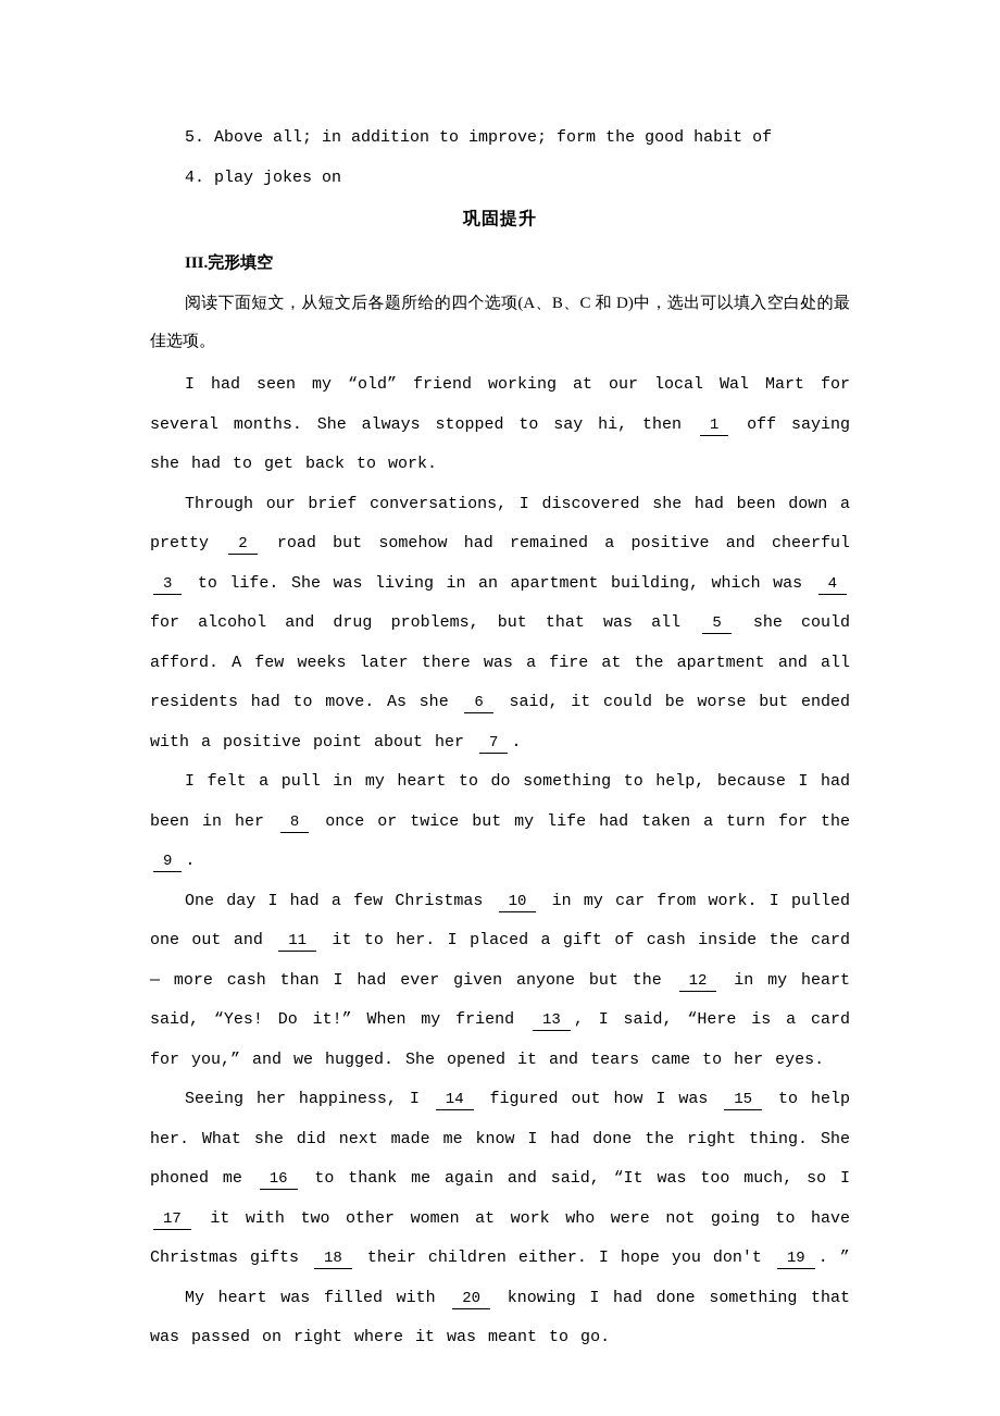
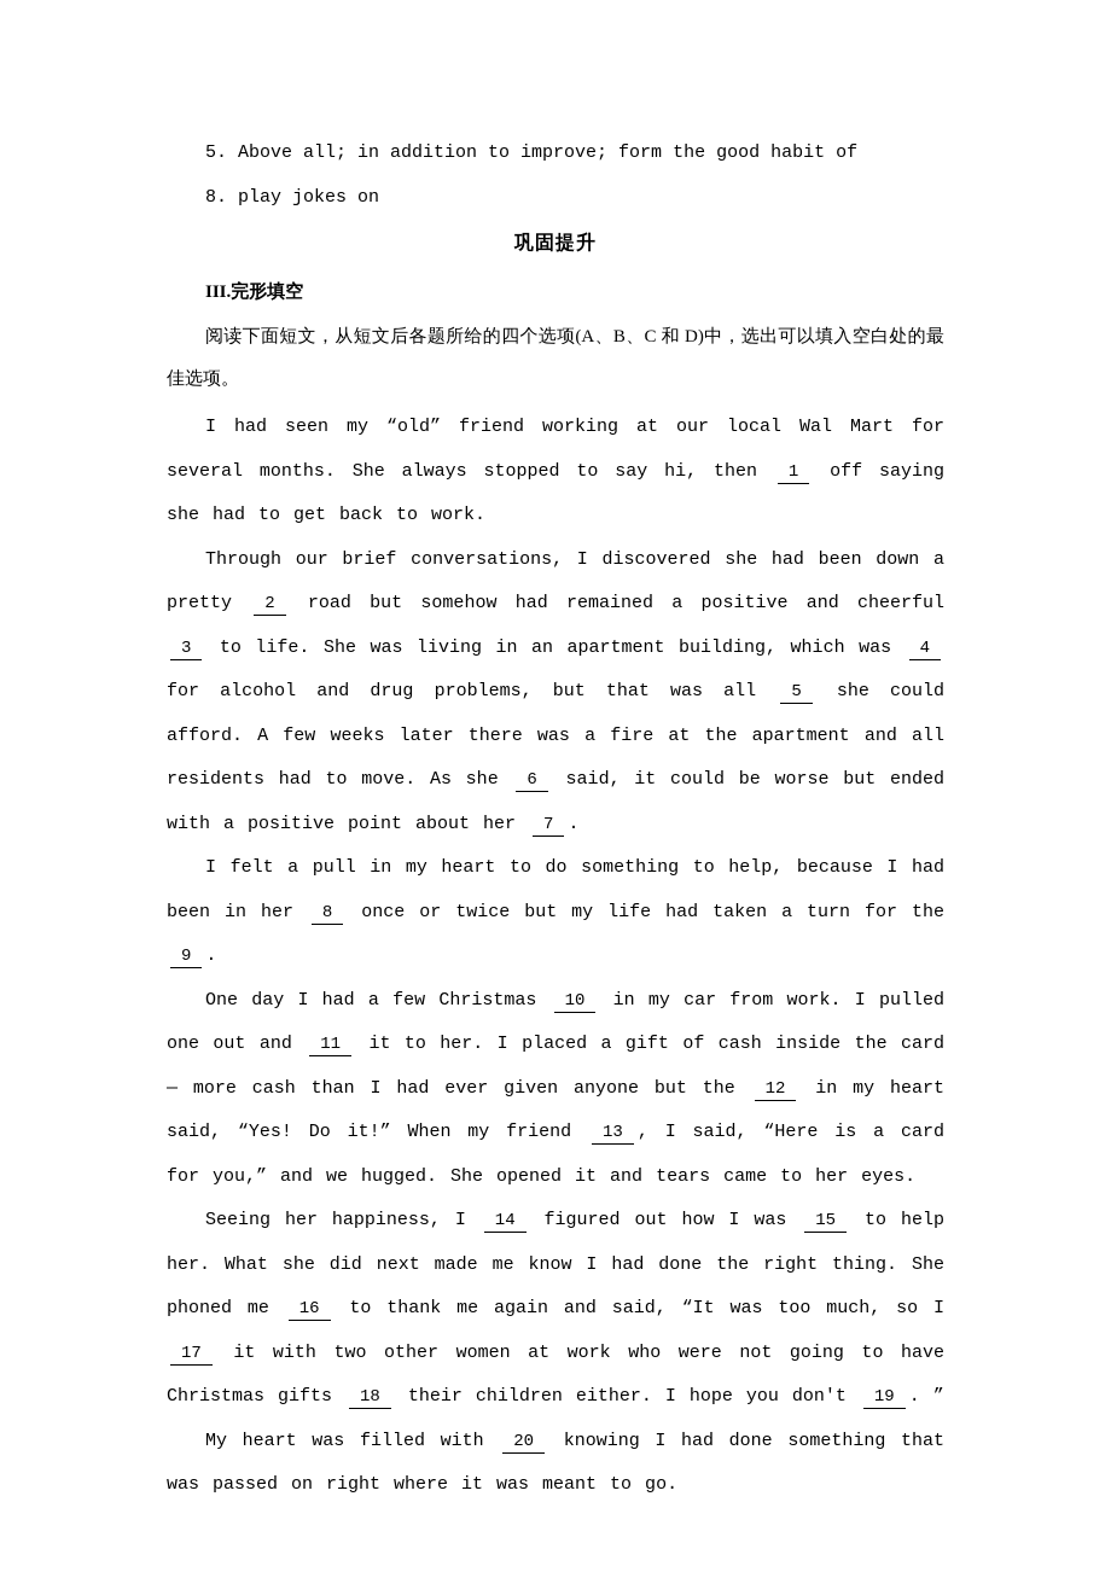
  5. Above all; in addition to improve; form the good habit of
- 4. play jokes on
+ 8. play jokes on
  巩固提升
  III.完形填空
  阅读下面短文，从短文后各题所给的四个选项(A、B、C 和 D)中，选出可以填入空白处的最佳选项。
  I had seen my “old” friend working at our local Wal Mart for several months. She always stopped to say hi, then 1 off saying she had to get back to work.
  Through our brief conversations, I discovered she had been down a pretty 2 road but somehow had remained a positive and cheerful 3 to life. She was living in an apartment building, which was 4 for alcohol and drug problems, but that was all 5 she could afford. A few weeks later there was a fire at the apartment and all residents had to move. As she 6 said, it could be worse but ended with a positive point about her 7 .
  I felt a pull in my heart to do something to help, because I had been in her 8 once or twice but my life had taken a turn for the 9 .
  One day I had a few Christmas 10 in my car from work. I pulled one out and 11 it to her. I placed a gift of cash inside the card— more cash than I had ever given anyone but the 12 in my heart said, “Yes! Do it!” When my friend 13 , I said, “Here is a card for you,” and we hugged. She opened it and tears came to her eyes.
  Seeing her happiness, I 14 figured out how I was 15 to help her. What she did next made me know I had done the right thing. She phoned me 16 to thank me again and said, “It was too much, so I 17 it with two other women at work who were not going to have Christmas gifts 18 their children either. I hope you don't 19 . ”
  My heart was filled with 20 knowing I had done something that was passed on right where it was meant to go.
